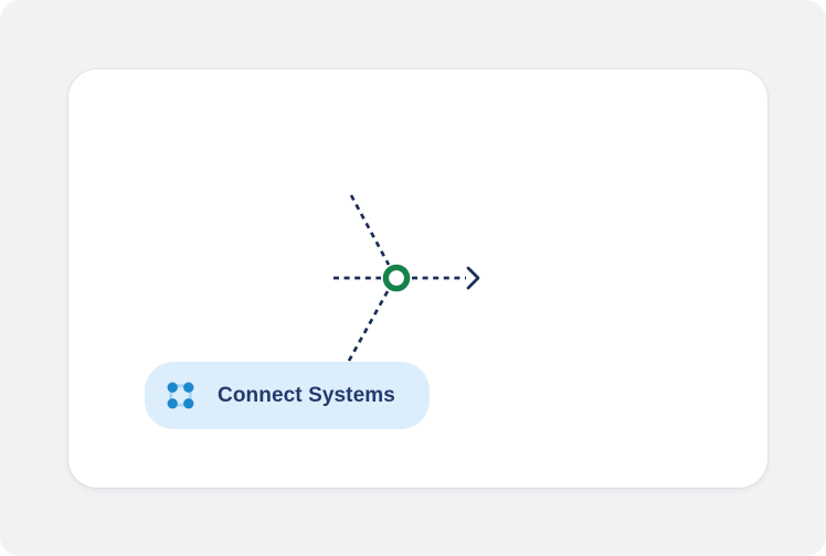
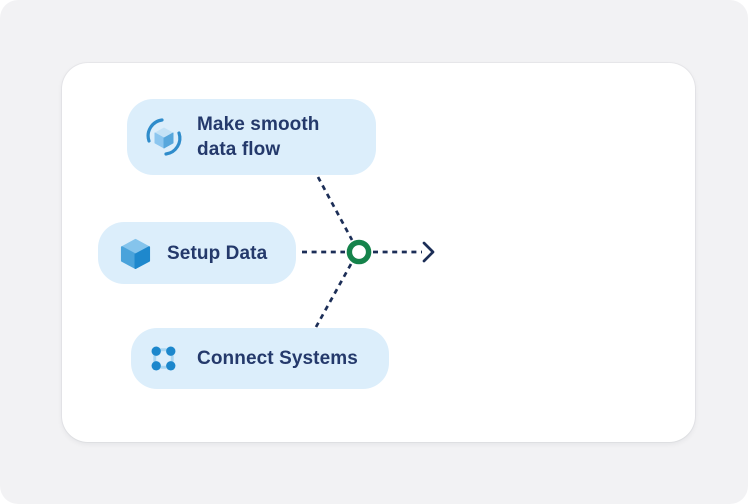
+ Make smooth
+ data flow
+ Setup Data
  Connect Systems
